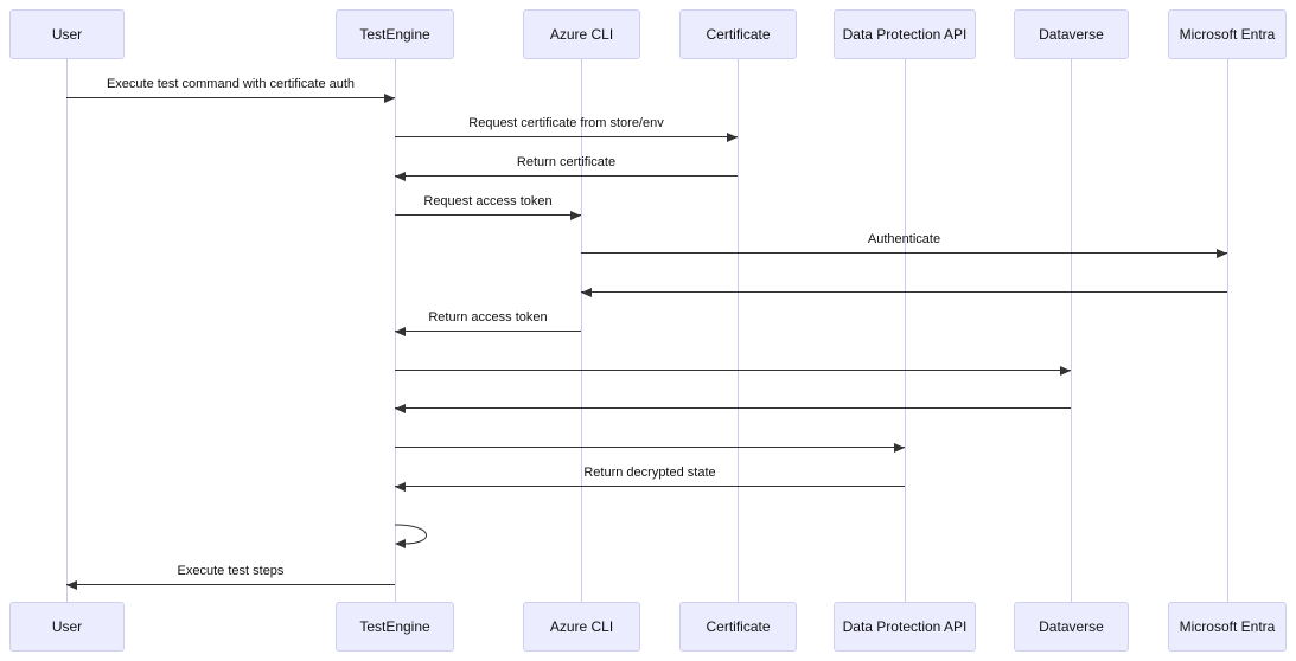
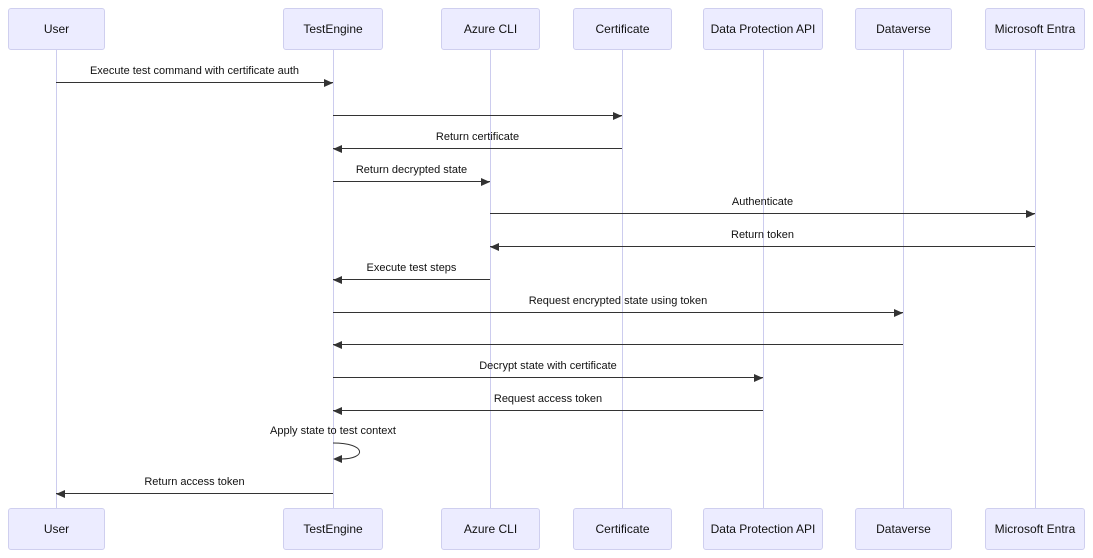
  User
  User
  TestEngine
  TestEngine
  Azure CLI
  Azure CLI
  Certificate
  Certificate
  Data Protection API
  Data Protection API
  Dataverse
  Dataverse
  Microsoft Entra
  Microsoft Entra
  Execute test command with certificate auth
- Request certificate from store/env
  Return certificate
- Request access token
+ Return decrypted state
  Authenticate
+ Return token
- Return access token
+ Execute test steps
+ Request encrypted state using token
+ Decrypt state with certificate
- Return decrypted state
+ Request access token
+ Apply state to test context
- Execute test steps
+ Return access token
